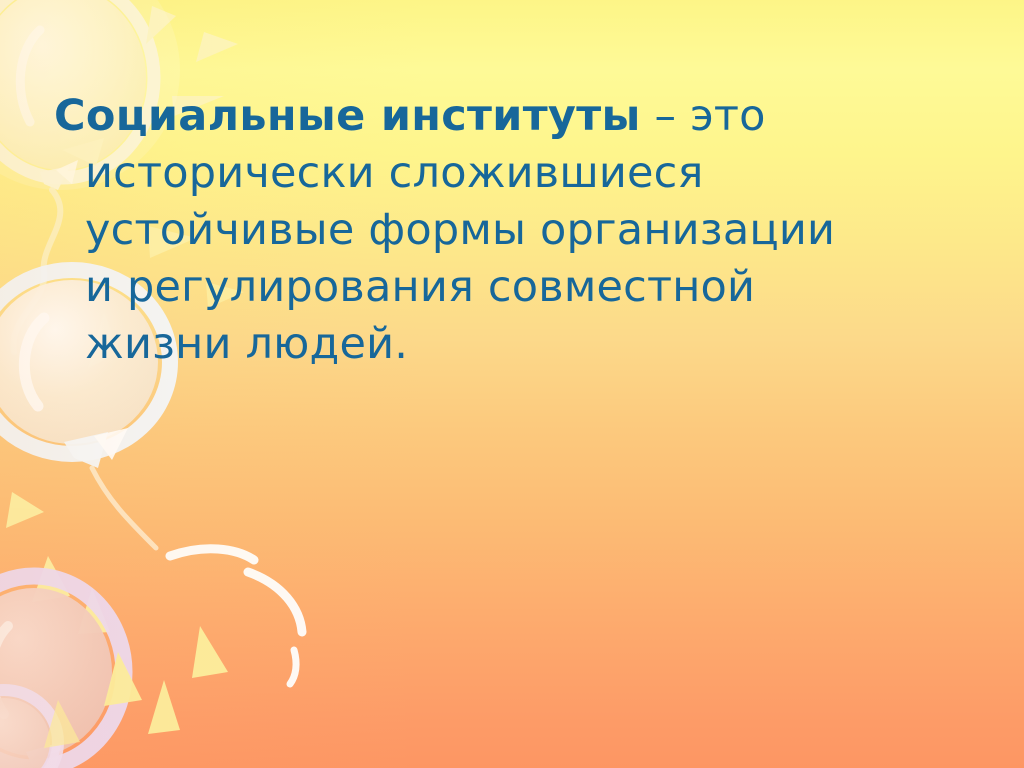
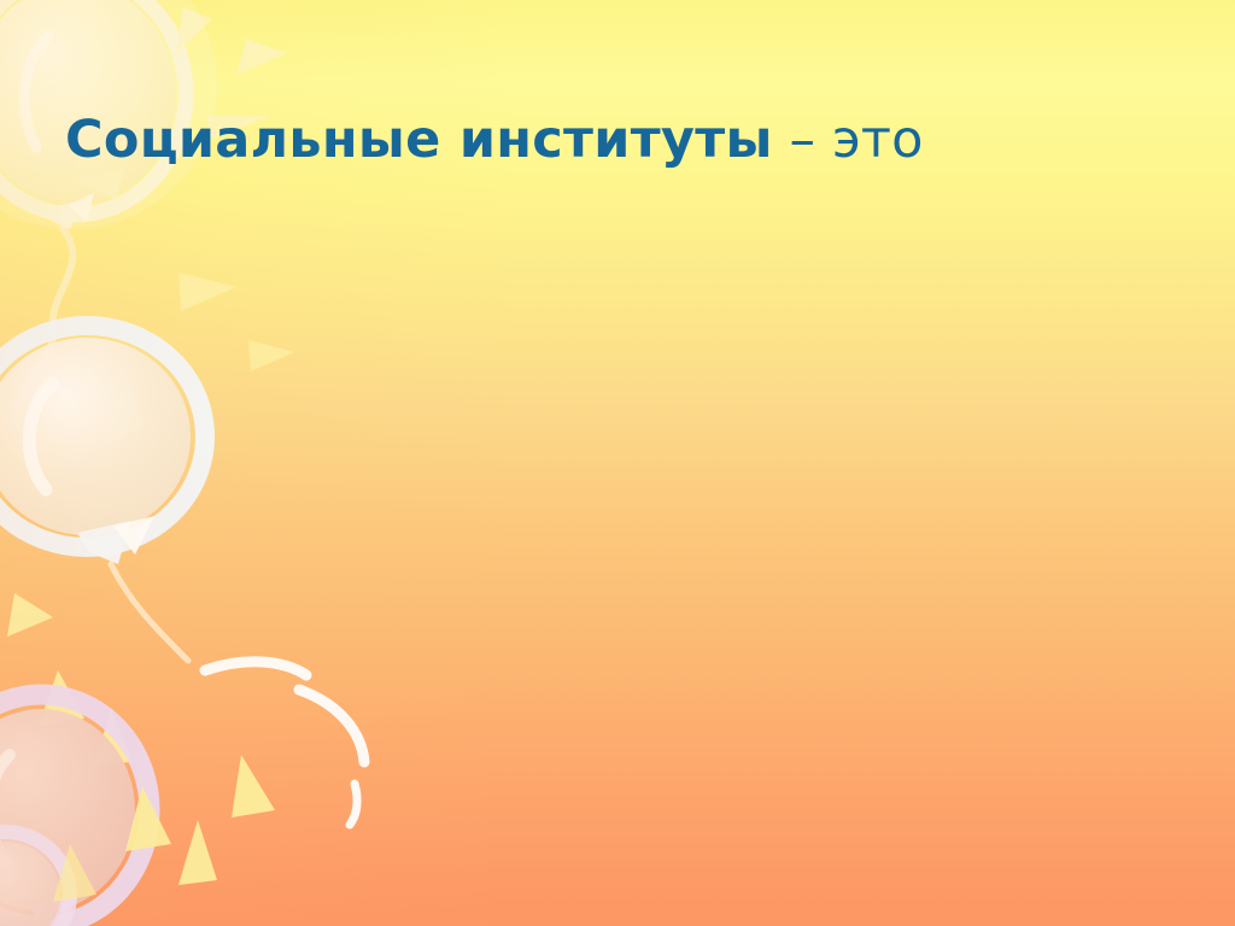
  Социальные институты – это
- исторически сложившиеся
- устойчивые формы организации
- и регулирования совместной
- жизни людей.
